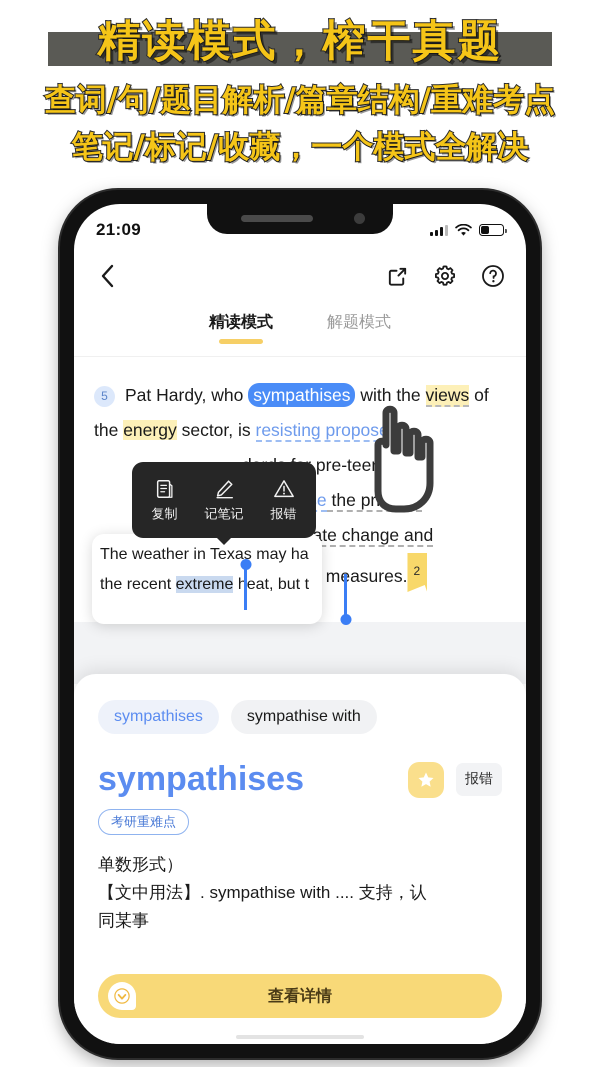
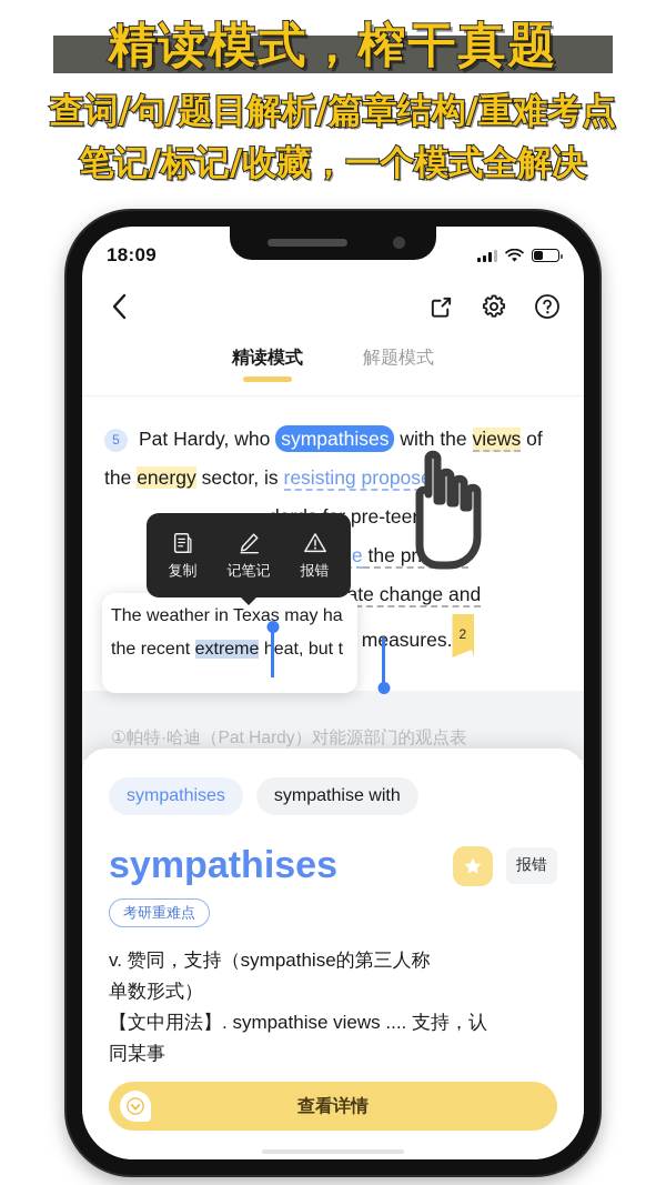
  精读模式，榨干真题
  查词/句/题目解析/篇章结构/重难考点
  笔记/标记/收藏，一个模式全解决
- 21:09
+ 18:09
  精读模式
  解题模式
  5 Pat Hardy, who sympathises with the views of the energy sector, is resisting propos pre-tee e the pr ate change and masures. 2
  The weather in Texas may ha
  the recent extreme heat, but t
  复制
  记笔记
  报错
+ ①帕特·哈迪（Pat Hardy）对能源部门的观点表
  sympathises
  sympathise with
  sympathises
  报错
  考研重难点
+ v. 赞同，支持（sympathise的第三人称
  单数形式）
- 【文中用法】. sympathise with .... 支持，认
+ 【文中用法】. sympathise views .... 支持，认
  同某事
  查看详情
